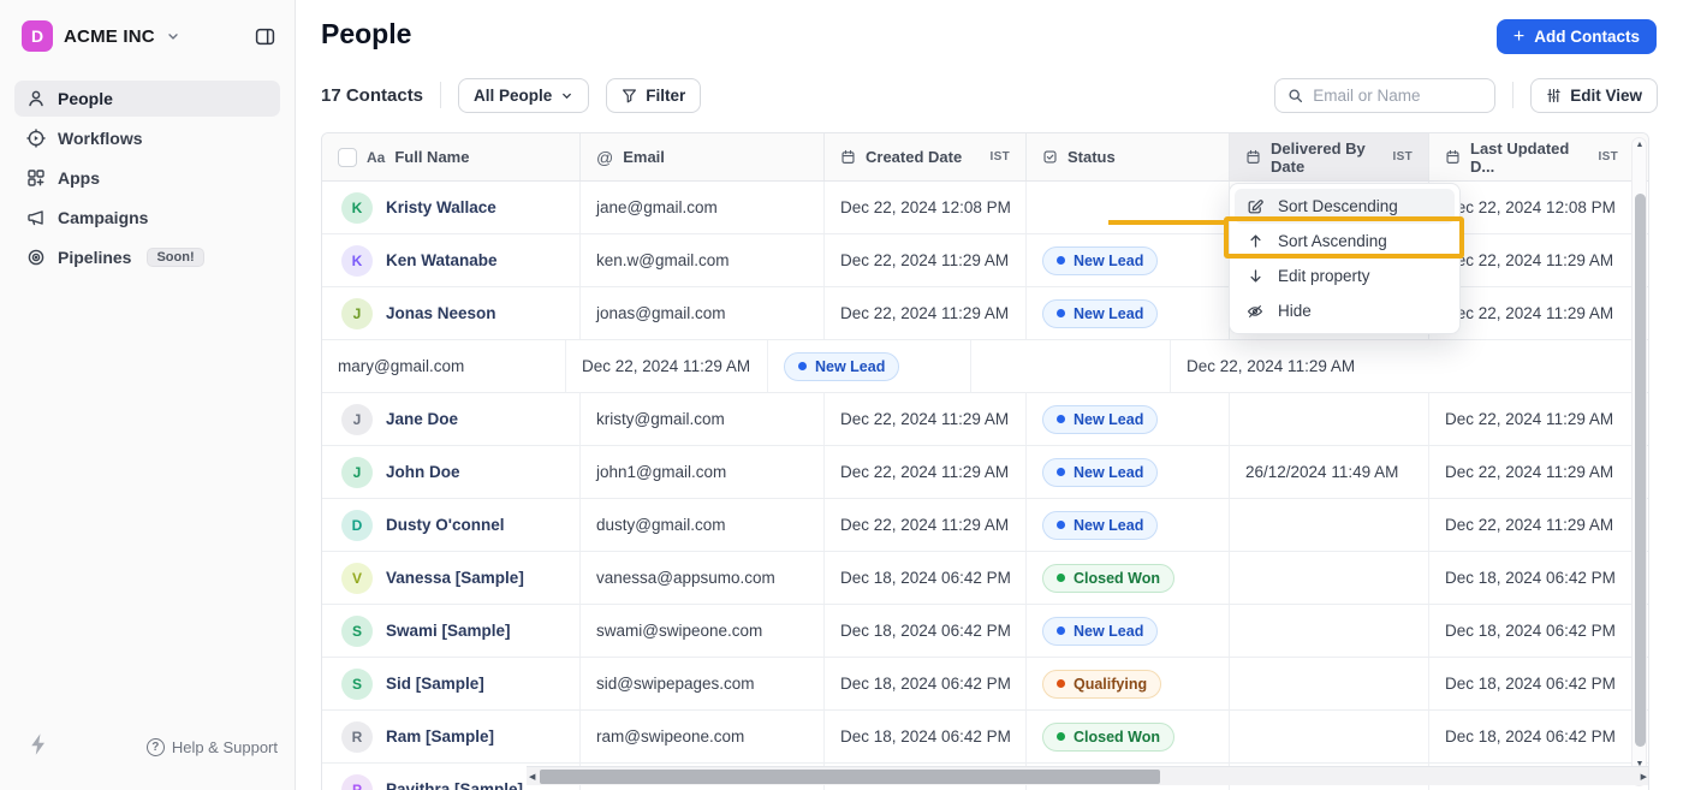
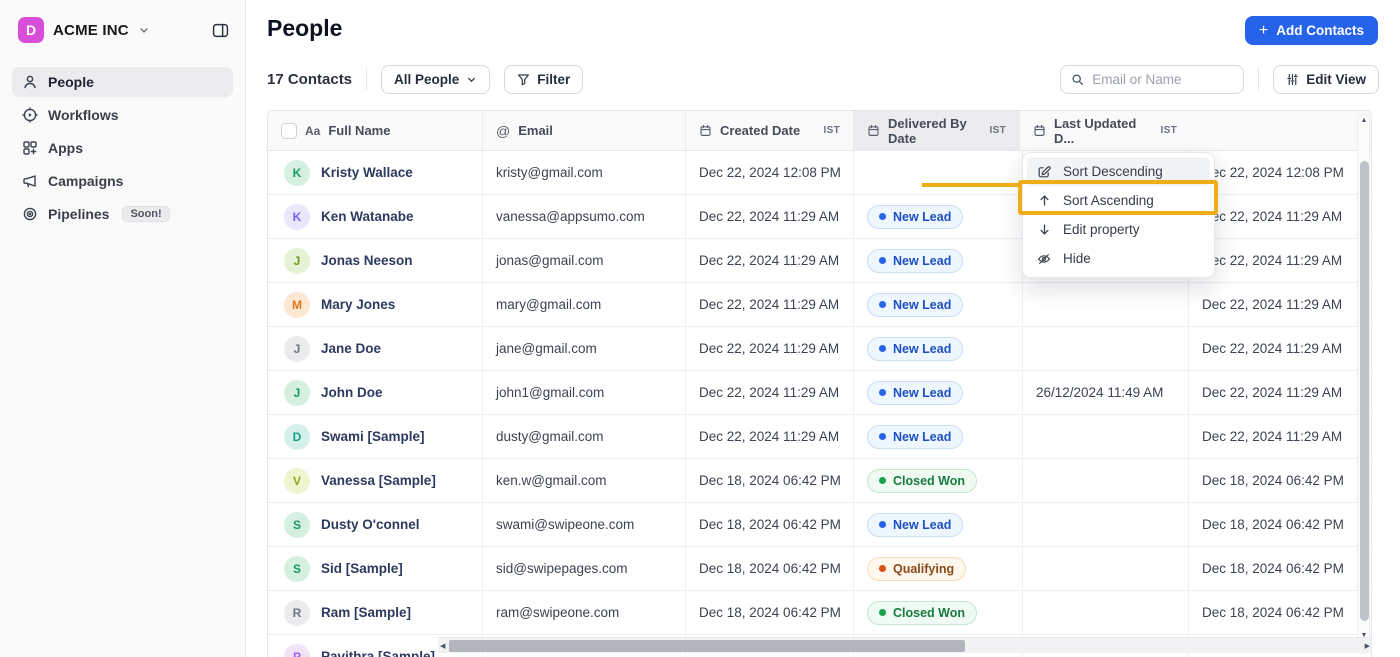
  D
  ACME INC
  People
  Workflows
  Apps
  Campaigns
  Pipelines
  Soon!
- ?
- Help & Support
  People
  +
  Add Contacts
  17 Contacts
  All People
  Filter
  Email or Name
  Edit View
  Aa
  Full Name
  @
  Email
  Created Date
  IST
- Status
  Delivered By Date
  IST
  Last Updated D...
  IST
  K
  Kristy Wallace
- jane@gmail.com
+ kristy@gmail.com
  Dec 22, 2024 12:08 PM
  ec 22, 2024 12:08 PM
  K
  Ken Watanabe
- ken.w@gmail.com
+ vanessa@appsumo.com
  Dec 22, 2024 11:29 AM
  New Lead
  ec 22, 2024 11:29 AM
  J
  Jonas Neeson
  jonas@gmail.com
  Dec 22, 2024 11:29 AM
  New Lead
  ec 22, 2024 11:29 AM
+ M
+ Mary Jones
  mary@gmail.com
  Dec 22, 2024 11:29 AM
  New Lead
  Dec 22, 2024 11:29 AM
  J
  Jane Doe
- kristy@gmail.com
+ jane@gmail.com
  Dec 22, 2024 11:29 AM
  New Lead
  Dec 22, 2024 11:29 AM
  J
  John Doe
  john1@gmail.com
  Dec 22, 2024 11:29 AM
  New Lead
  26/12/2024 11:49 AM
  Dec 22, 2024 11:29 AM
  D
- Dusty O'connel
+ Swami [Sample]
  dusty@gmail.com
  Dec 22, 2024 11:29 AM
  New Lead
  Dec 22, 2024 11:29 AM
  V
  Vanessa [Sample]
- vanessa@appsumo.com
+ ken.w@gmail.com
  Dec 18, 2024 06:42 PM
  Closed Won
  Dec 18, 2024 06:42 PM
  S
- Swami [Sample]
+ Dusty O'connel
  swami@swipeone.com
  Dec 18, 2024 06:42 PM
  New Lead
  Dec 18, 2024 06:42 PM
  S
  Sid [Sample]
  sid@swipepages.com
  Dec 18, 2024 06:42 PM
  Qualifying
  Dec 18, 2024 06:42 PM
  R
  Ram [Sample]
  ram@swipeone.com
  Dec 18, 2024 06:42 PM
  Closed Won
  Dec 18, 2024 06:42 PM
  Sort Descending
  Sort Ascending
  Edit property
  Hide
